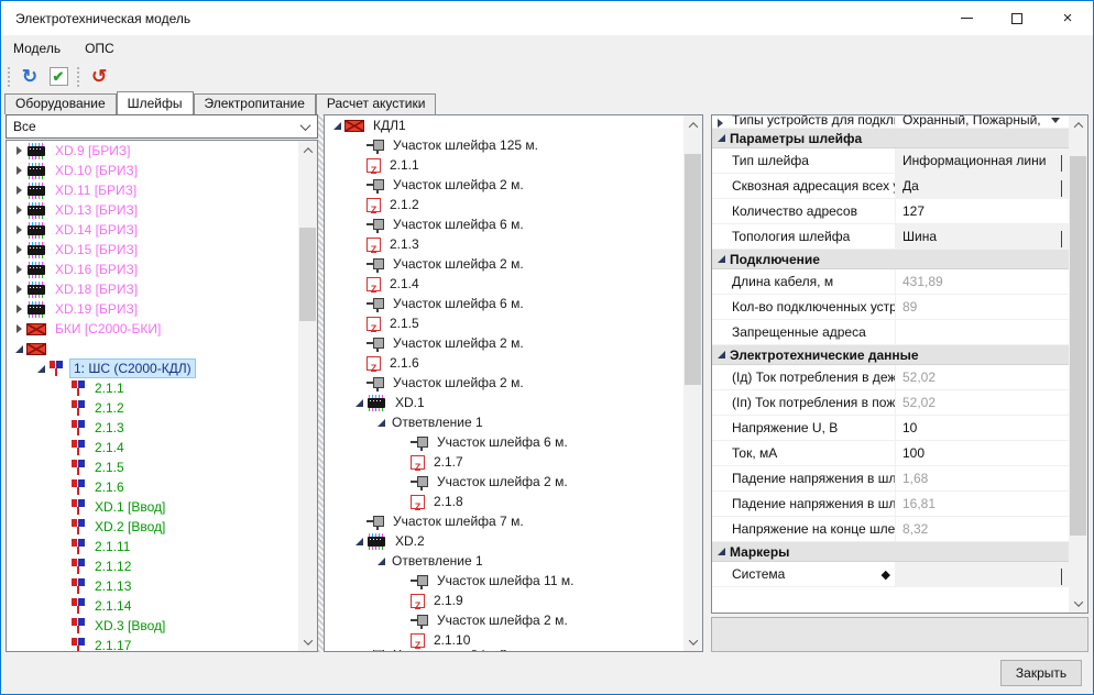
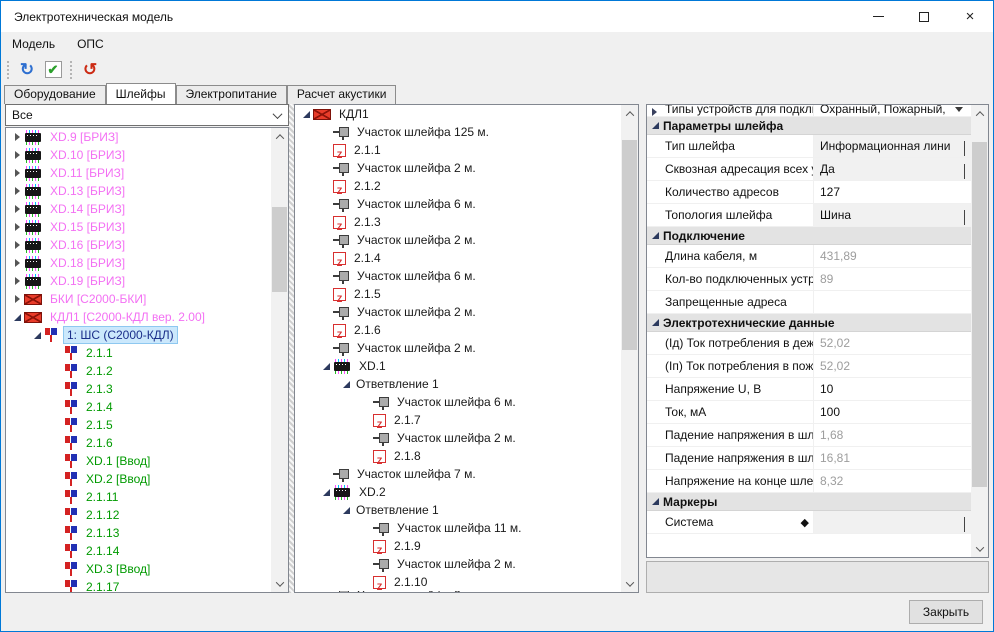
  Электротехническая модель
  ×
  Модель
  ОПС
  ↻
  ✔
  Оборудование
  Шлейфы
  Электропитание
  Расчет акустики
  Все
  XD.9 [БРИЗ]
  XD.10 [БРИЗ]
  XD.11 [БРИЗ]
  XD.13 [БРИЗ]
  XD.14 [БРИЗ]
  XD.15 [БРИЗ]
  XD.16 [БРИЗ]
  XD.18 [БРИЗ]
  XD.19 [БРИЗ]
  БКИ [С2000-БКИ]
+ КДЛ1 [С2000-КДЛ вер. 2.00]
  1: ШС (С2000-КДЛ)
  2.1.1
  2.1.2
  2.1.3
  2.1.4
  2.1.5
  2.1.6
  XD.1 [Ввод]
  XD.2 [Ввод]
  2.1.11
  2.1.12
  2.1.13
  2.1.14
  XD.3 [Ввод]
  2.1.17
  КДЛ1
  Участок шлейфа 125 м.
  2.1.1
  Участок шлейфа 2 м.
  2.1.2
  Участок шлейфа 6 м.
  2.1.3
  Участок шлейфа 2 м.
  2.1.4
  Участок шлейфа 6 м.
  2.1.5
  Участок шлейфа 2 м.
  2.1.6
  Участок шлейфа 2 м.
  XD.1
  Ответвление 1
  Участок шлейфа 6 м.
  2.1.7
  Участок шлейфа 2 м.
  2.1.8
  Участок шлейфа 7 м.
  XD.2
  Ответвление 1
  Участок шлейфа 11 м.
  2.1.9
  Участок шлейфа 2 м.
  2.1.10
  Типы устройств для подкл
  Охранный, Пожарный,
  Параметры шлейфа
  Тип шлейфа
  Информационная лини
  Сквозная адресация всех
  Да
  Количество адресов
  127
  Топология шлейфа
  Шина
  Подключение
  Длина кабеля, м
  431,89
  Кол-во подключенных устр
  89
  Запрещенные адреса
  Электротехнические данные
  (Iд) Ток потребления в деж
  52,02
  (Iп) Ток потребления в пож
  52,02
  Напряжение U, В
  10
  Ток, мА
  100
  Падение напряжения в шл
  1,68
  Падение напряжения в шл
  16,81
  Напряжение на конце шле
  8,32
  Маркеры
  Система
  ◆
  Закрыть
